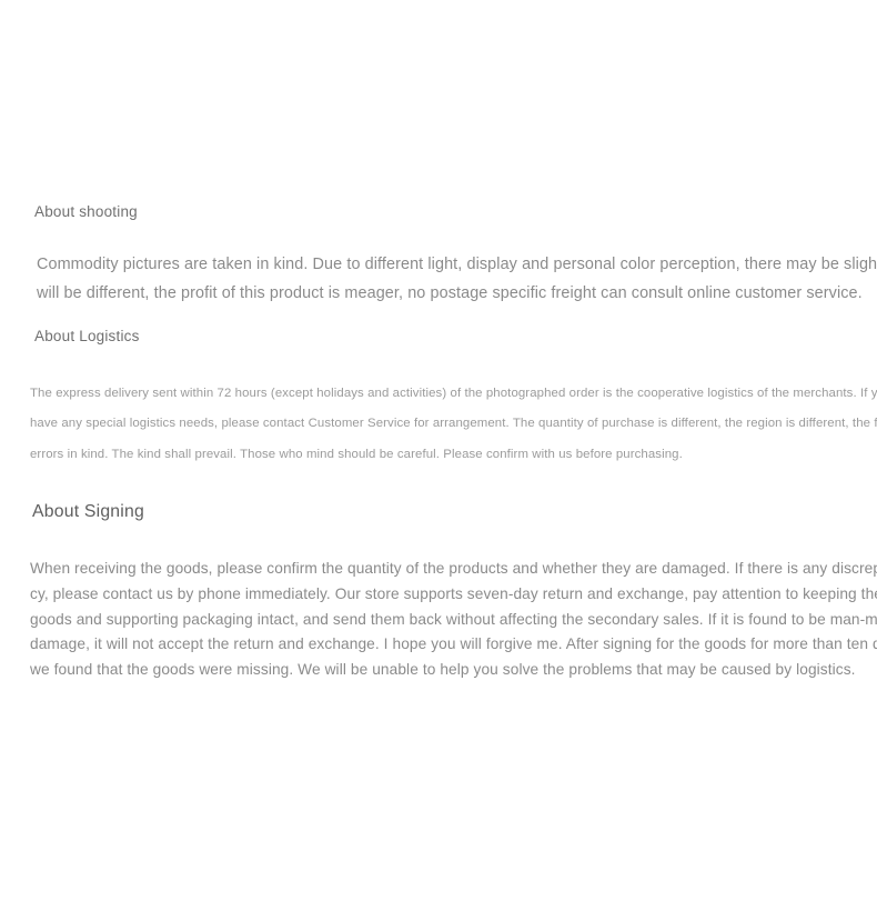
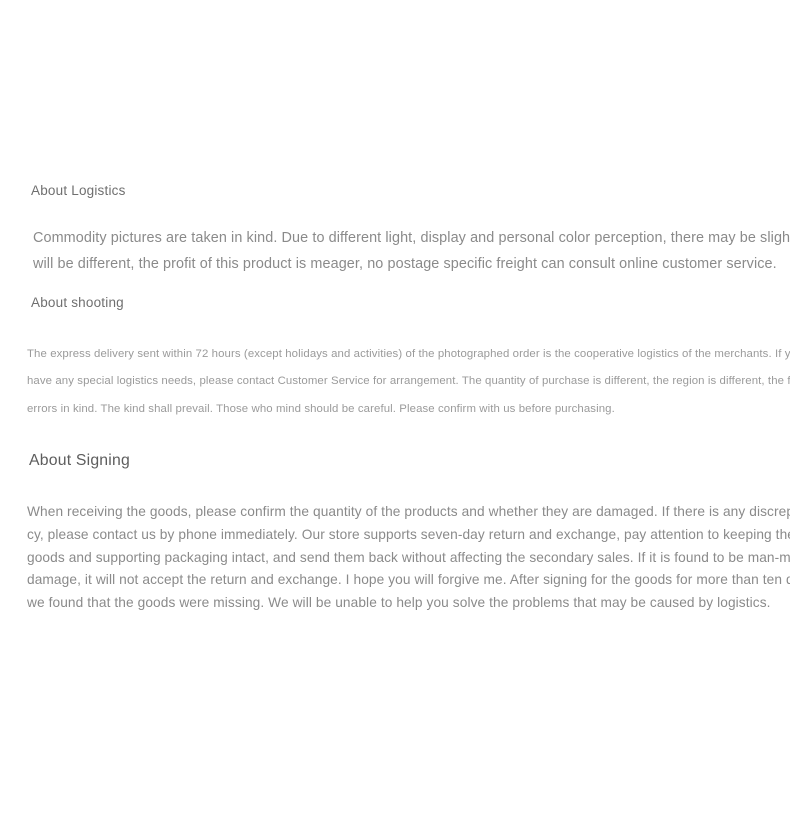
- About shooting
+ About Logistics
  Commodity pictures are taken in kind. Due to different light, display and personal color perception, there may be sligh
  will be different, the profit of this product is meager, no postage specific freight can consult online customer service.
- About Logistics
+ About shooting
  The express delivery sent within 72 hours (except holidays and activities) of the photographed order is the cooperative logistics of the merchants. If y
  have any special logistics needs, please contact Customer Service for arrangement. The quantity of purchase is different, the region is different, the f
  errors in kind. The kind shall prevail. Those who mind should be careful. Please confirm with us before purchasing.
  About Signing
  When receiving the goods, please confirm the quantity of the products and whether they are damaged. If there is any discre
  cy, please contact us by phone immediately. Our store supports seven-day return and exchange, pay attention to keeping th
  goods and supporting packaging intact, and send them back without affecting the secondary sales. If it is found to be man-m
  damage, it will not accept the return and exchange. I hope you will forgive me. After signing for the goods for more than ten
  we found that the goods were missing. We will be unable to help you solve the problems that may be caused by logistics.
